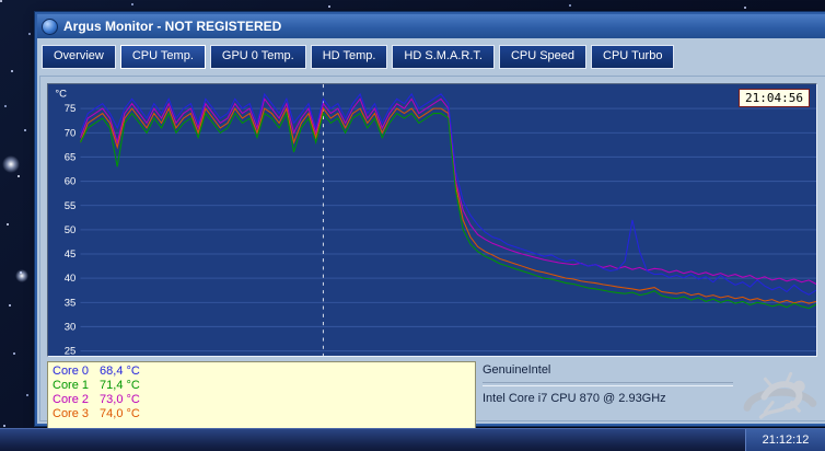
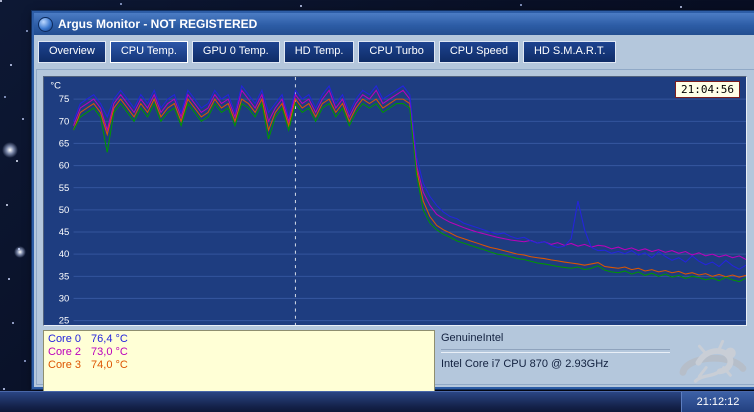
  Argus Monitor - NOT REGISTERED
  Overview
  CPU Temp.
  GPU 0 Temp.
  HD Temp.
- HD S.M.A.R.T.
+ CPU Turbo
  CPU Speed
- CPU Turbo
+ HD S.M.A.R.T.
  °C
  75
  70
  65
  60
  55
  50
  45
  40
  35
  30
  25
  21:04:56
- Core 0 68,4 °C
+ Core 0 76,4 °C
- Core 1 71,4 °C
  Core 2 73,0 °C
  Core 3 74,0 °C
  GenuineIntel
  Intel Core i7 CPU 870 @ 2.93GHz
  21:12:12
